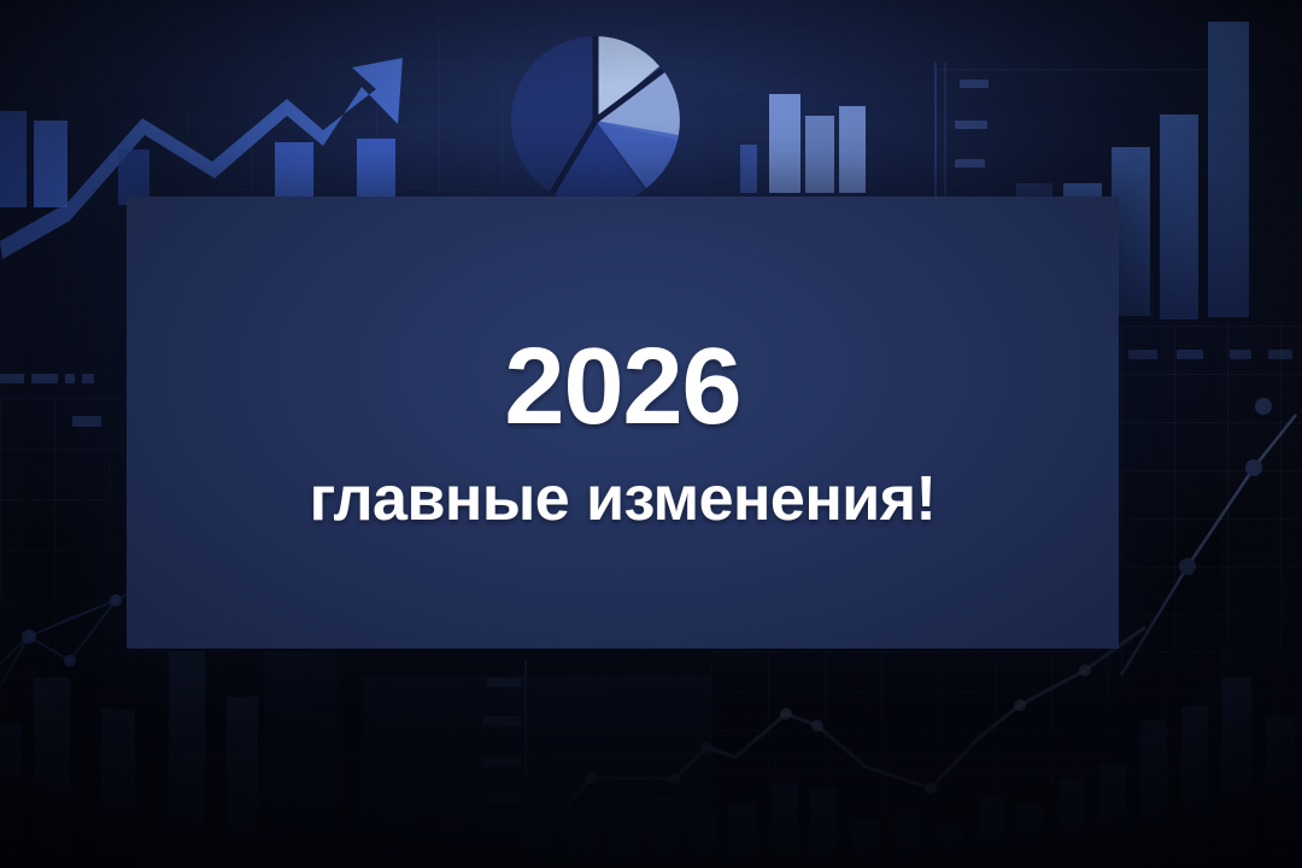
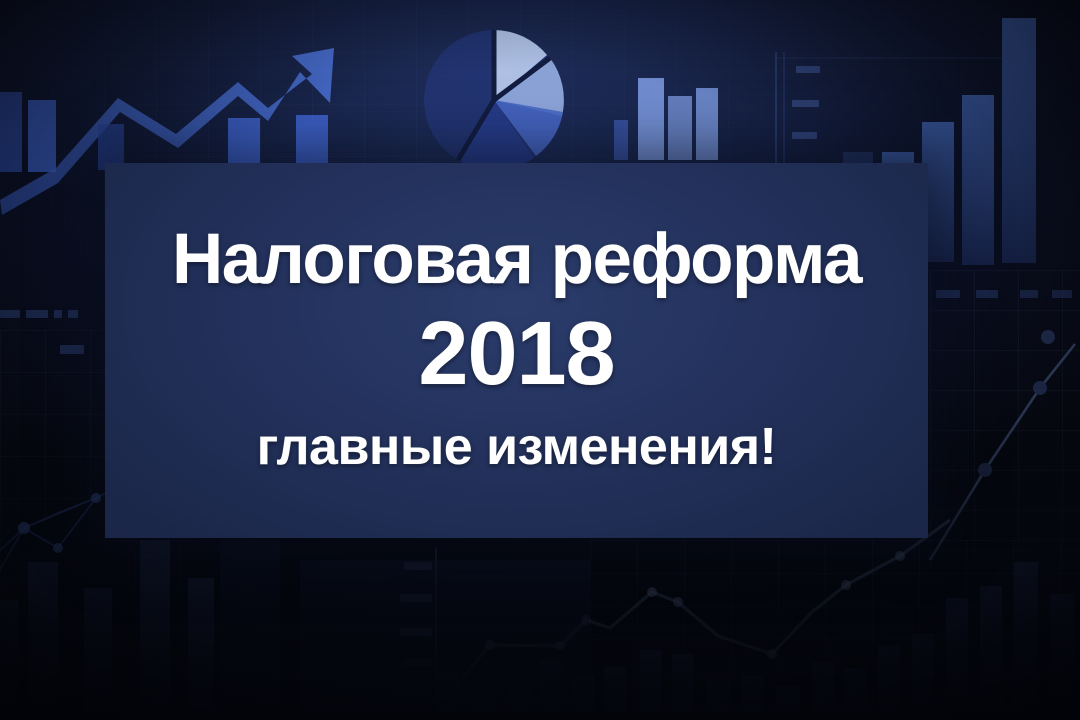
+ Налоговая реформа
- 2026
+ 2018
  главные изменения!
